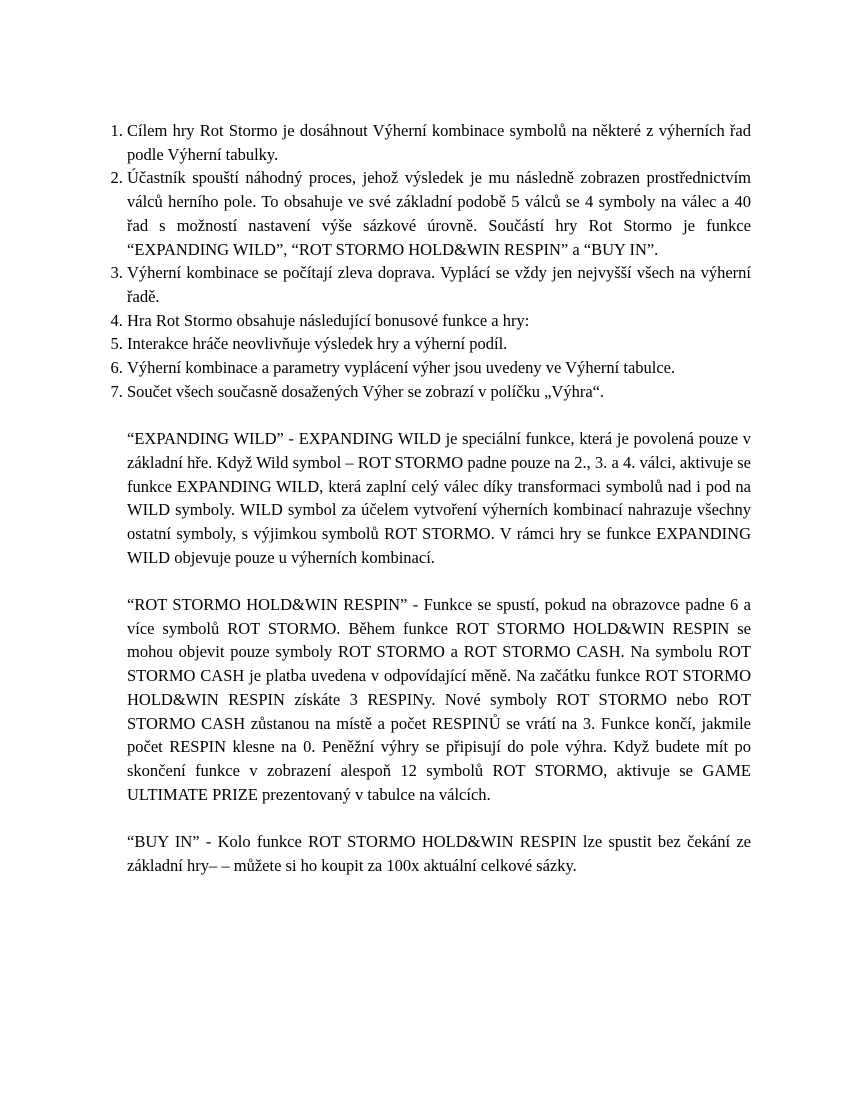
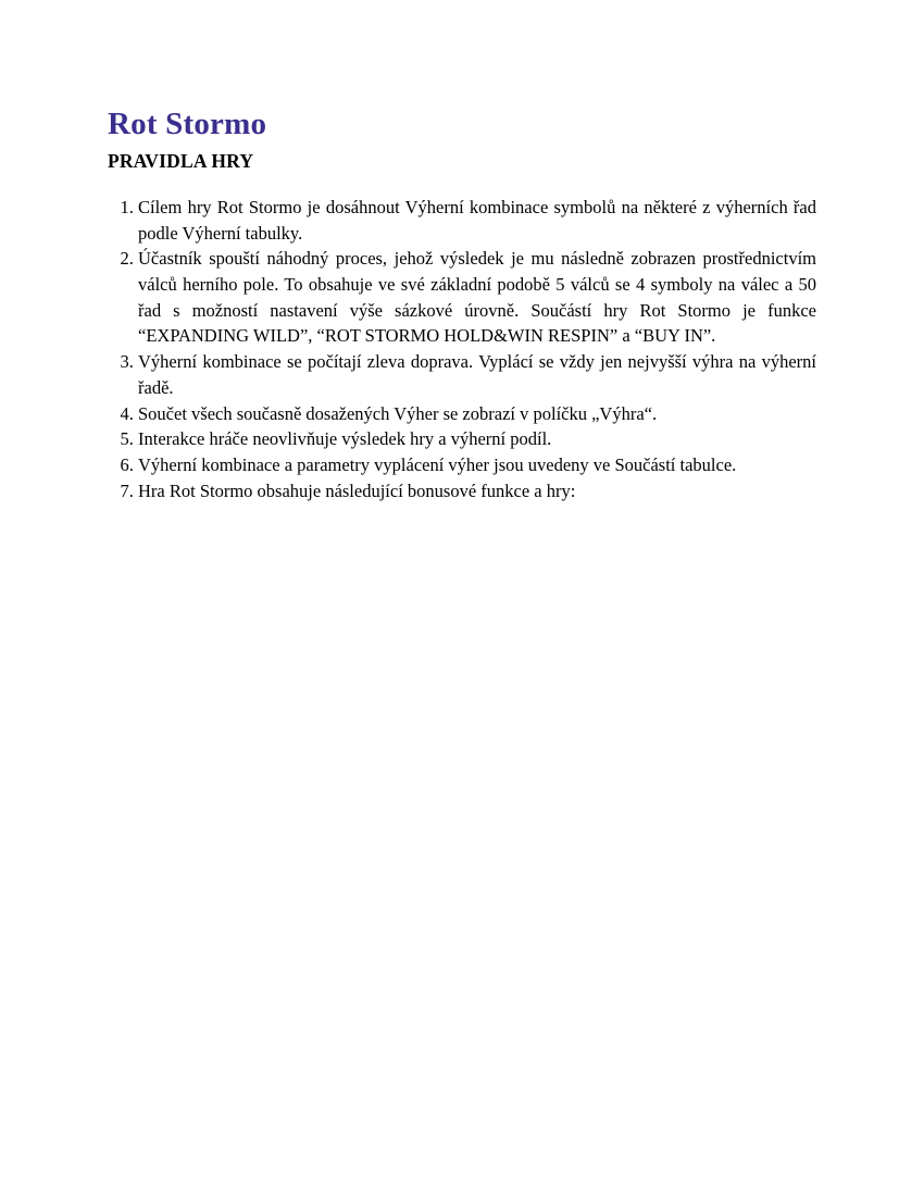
+ Rot Stormo
+ PRAVIDLA HRY
  Cílem hry Rot Stormo je dosáhnout Výherní kombinace symbolů na některé z výherních řad podle Výherní tabulky.
- Účastník spouští náhodný proces, jehož výsledek je mu následně zobrazen prostřednictvím válců herního pole. To obsahuje ve své základní podobě 5 válců se 4 symboly na válec a 40 řad s možností nastavení výše sázkové úrovně. Součástí hry Rot Stormo je funkce “EXPANDING WILD”, “ROT STORMO HOLD&WIN RESPIN” a “BUY IN”.
+ Účastník spouští náhodný proces, jehož výsledek je mu následně zobrazen prostřednictvím válců herního pole. To obsahuje ve své základní podobě 5 válců se 4 symboly na válec a 50 řad s možností nastavení výše sázkové úrovně. Součástí hry Rot Stormo je funkce “EXPANDING WILD”, “ROT STORMO HOLD&WIN RESPIN” a “BUY IN”.
- Výherní kombinace se počítají zleva doprava. Vyplácí se vždy jen nejvyšší všech na výherní řadě.
+ Výherní kombinace se počítají zleva doprava. Vyplácí se vždy jen nejvyšší výhra na výherní řadě.
- Hra Rot Stormo obsahuje následující bonusové funkce a hry:
+ Součet všech současně dosažených Výher se zobrazí v políčku „Výhra“.
  Interakce hráče neovlivňuje výsledek hry a výherní podíl.
- Výherní kombinace a parametry vyplácení výher jsou uvedeny ve Výherní tabulce.
+ Výherní kombinace a parametry vyplácení výher jsou uvedeny ve Součástí tabulce.
- Součet všech současně dosažených Výher se zobrazí v políčku „Výhra“.
+ Hra Rot Stormo obsahuje následující bonusové funkce a hry:
- “EXPANDING WILD” - EXPANDING WILD je speciální funkce, která je povolená pouze v základní hře. Když Wild symbol – ROT STORMO padne pouze na 2., 3. a 4. válci, aktivuje se funkce EXPANDING WILD, která zaplní celý válec díky transformaci symbolů nad i pod na WILD symboly. WILD symbol za účelem vytvoření výherních kombinací nahrazuje všechny ostatní symboly, s výjimkou symbolů ROT STORMO. V rámci hry se funkce EXPANDING WILD objevuje pouze u výherních kombinací.
- “ROT STORMO HOLD&WIN RESPIN” - Funkce se spustí, pokud na obrazovce padne 6 a více symbolů ROT STORMO. Během funkce ROT STORMO HOLD&WIN RESPIN se mohou objevit pouze symboly ROT STORMO a ROT STORMO CASH. Na symbolu ROT STORMO CASH je platba uvedena v odpovídající měně. Na začátku funkce ROT STORMO HOLD&WIN RESPIN získáte 3 RESPINy. Nové symboly ROT STORMO nebo ROT STORMO CASH zůstanou na místě a počet RESPINŮ se vrátí na 3. Funkce končí, jakmile počet RESPIN klesne na 0. Peněžní výhry se připisují do pole výhra. Když budete mít po skončení funkce v zobrazení alespoň 12 symbolů ROT STORMO, aktivuje se GAME ULTIMATE PRIZE prezentovaný v tabulce na válcích.
- “BUY IN” - Kolo funkce ROT STORMO HOLD&WIN RESPIN lze spustit bez čekání ze základní hry– – můžete si ho koupit za 100x aktuální celkové sázky.
